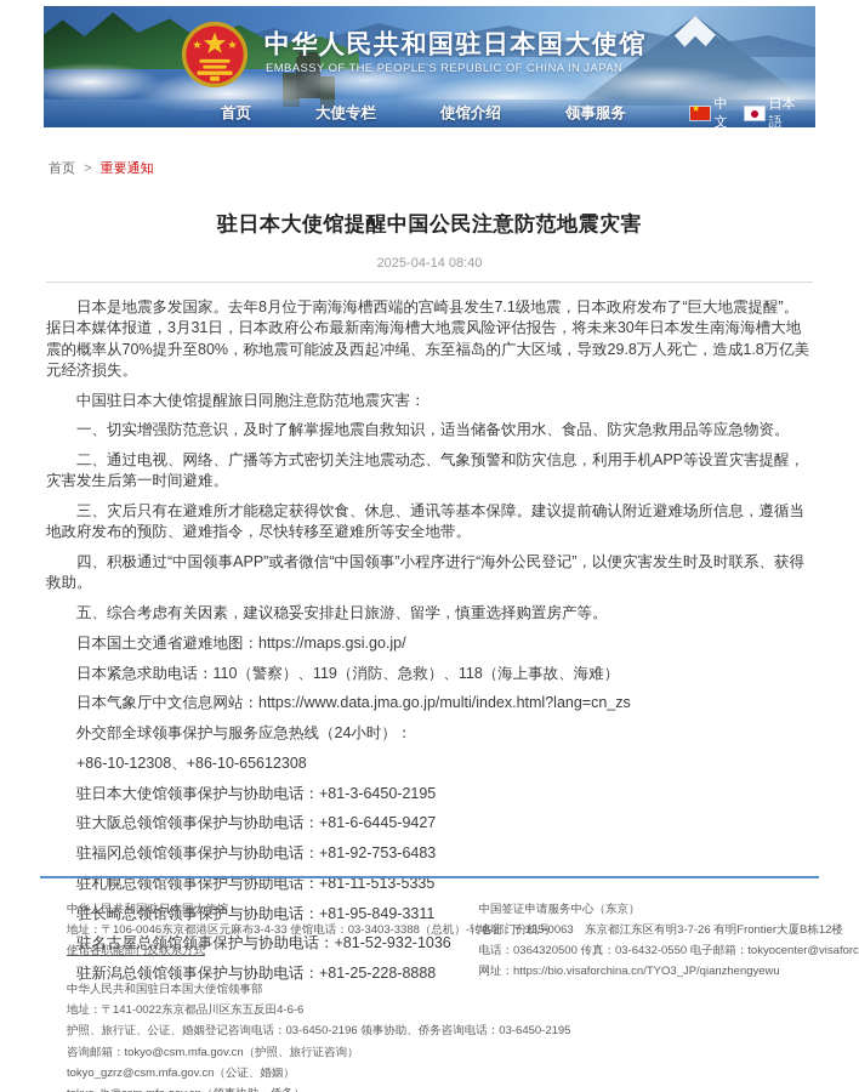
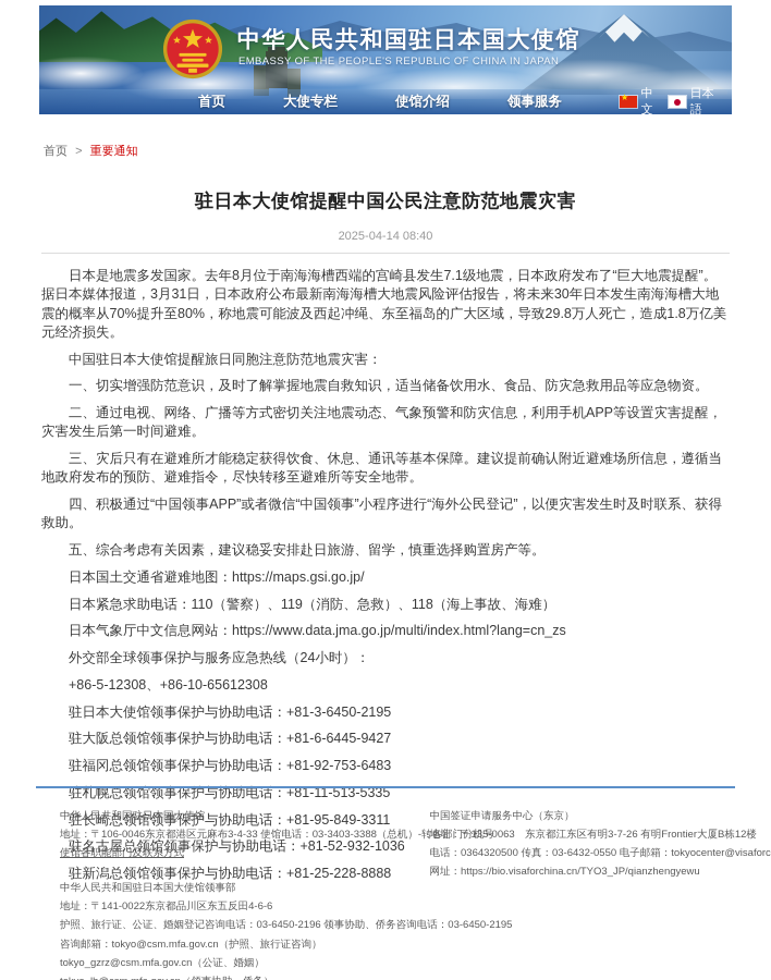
  中华人民共和国驻日本国大使馆
  EMBASSY OF THE PEOPLE'S REPUBLIC OF CHINA IN JAPAN
  首页
  大使专栏
  使馆介绍
  领事服务
  中文
  日本語
  首页 > 重要通知
  驻日本大使馆提醒中国公民注意防范地震灾害
  2025-04-14 08:40
  日本是地震多发国家。去年8月位于南海海槽西端的宫崎县发生7.1级地震，日本政府发布了“巨大地震提醒”。据日本媒体报道，3月31日，日本政府公布最新南海海槽大地震风险评估报告，将未来30年日本发生南海海槽大地震的概率从70%提升至80%，称地震可能波及西起冲绳、东至福岛的广大区域，导致29.8万人死亡，造成1.8万亿美元经济损失。
  中国驻日本大使馆提醒旅日同胞注意防范地震灾害：
  一、切实增强防范意识，及时了解掌握地震自救知识，适当储备饮用水、食品、防灾急救用品等应急物资。
  二、通过电视、网络、广播等方式密切关注地震动态、气象预警和防灾信息，利用手机APP等设置灾害提醒，灾害发生后第一时间避难。
  三、灾后只有在避难所才能稳定获得饮食、休息、通讯等基本保障。建议提前确认附近避难场所信息，遵循当地政府发布的预防、避难指令，尽快转移至避难所等安全地带。
  四、积极通过“中国领事APP”或者微信“中国领事”小程序进行“海外公民登记”，以便灾害发生时及时联系、获得救助。
  五、综合考虑有关因素，建议稳妥安排赴日旅游、留学，慎重选择购置房产等。
  日本国土交通省避难地图：https://maps.gsi.go.jp/
  日本紧急求助电话：110（警察）、119（消防、急救）、118（海上事故、海难）
  日本气象厅中文信息网站：https://www.data.jma.go.jp/multi/index.html?lang=cn_zs
  外交部全球领事保护与服务应急热线（24小时）：
- +86-10-12308、+86-10-65612308
+ +86-5-12308、+86-10-65612308
  驻日本大使馆领事保护与协助电话：+81-3-6450-2195
  驻大阪总领馆领事保护与协助电话：+81-6-6445-9427
  驻福冈总领馆领事保护与协助电话：+81-92-753-6483
  驻札幌总领馆领事保护与协助电话：+81-11-513-5335
  驻长崎总领馆领事保护与协助电话：+81-95-849-3311
  驻名古屋总领馆领事保护与协助电话：+81-52-932-1036
  驻新潟总领馆领事保护与协助电话：+81-25-228-8888
  中华人民共和国驻日本国大使馆
  地址：〒106-0046东京都港区元麻布3-4-33 使馆电话：03-3403-3388（总机）-转
  使馆各职能部门及联系方式
  中华人民共和国驻日本国大使馆领事部
  地址：〒141-0022东京都品川区东五反田4-6-6
  护照、旅行证、公证、婚姻登记咨询电话：03-6450-2196 领事协助、侨务咨询电
  咨询邮箱：tokyo@csm.mfa.gov.cn（护照、旅行证咨询）
  tokyo_gzrz@csm.mfa.gov.cn（公证、婚姻）
  中国签证申请服务中心（东京）
  地址：〒135-0063 东京都江东区有明3-7-26 有明Frontier大厦B栋12楼
  电话：0364320500 传真：03-6432-0550 电子邮箱：tokyocenter@visaforc
  网址：https://bio.visaforchina.cn/TYO3_JP/qianzhengyewu
